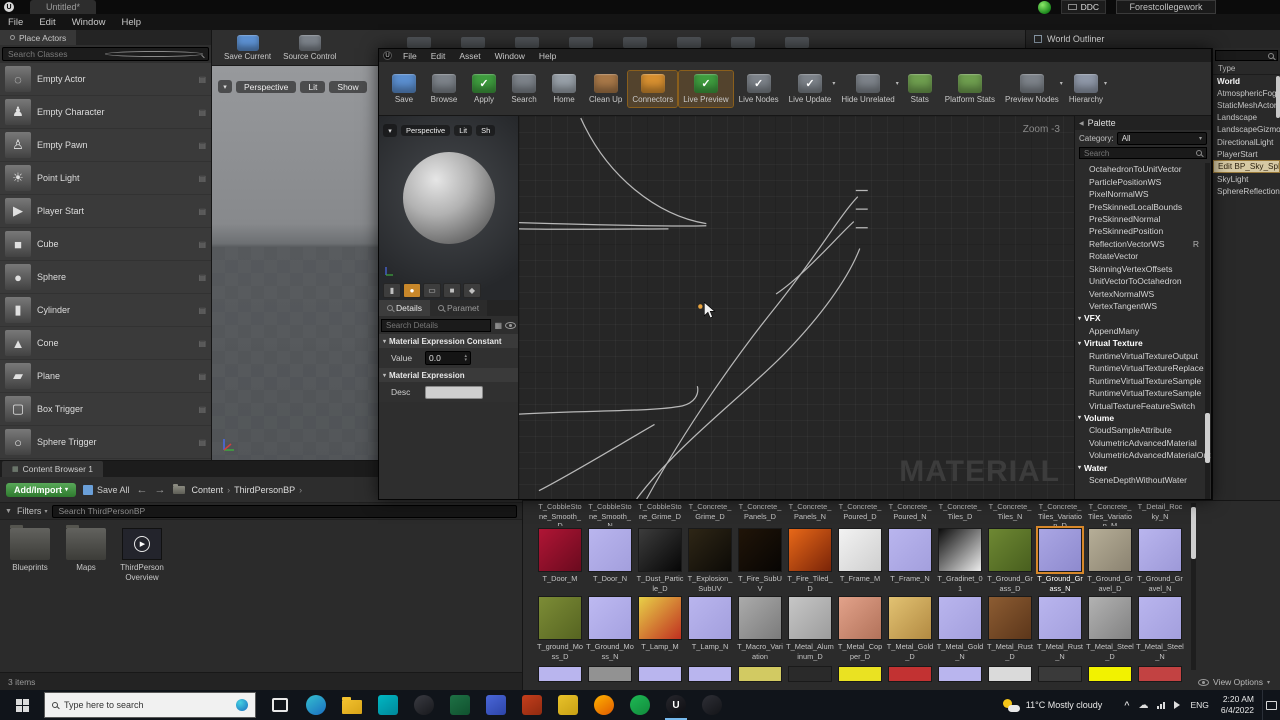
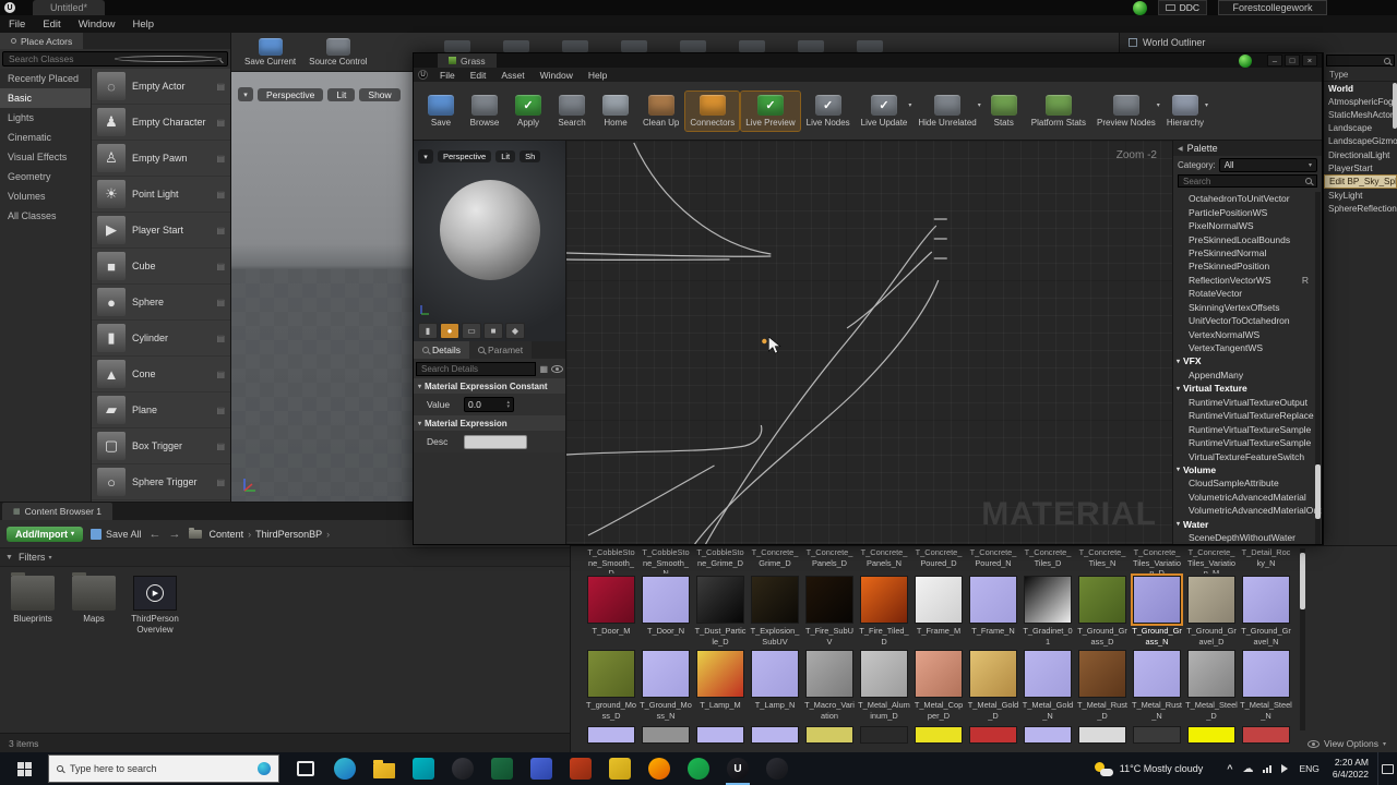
  Untitled*
  DDC
  Forestcollegework
  File
  Edit
  Window
  Help
  Save Current
  Source Control
  World Outliner
  Type
  World
  AtmosphericFog
  StaticMeshActo
  Landscape
  LandscapeGizmo
  DirectionalLight
  PlayerStart
  Edit BP_Sky_Sp
  SkyLight
  SphereReflection
  Place Actors
  Search Classes
+ Recently Placed
+ Basic
+ Lights
+ Cinematic
+ Visual Effects
+ Geometry
+ Volumes
+ All Classes
  ◌
  Empty Actor
  ▤
  ♟
  Empty Character
  ▤
  ♙
  Empty Pawn
  ▤
  ☀
  Point Light
  ▤
  ▶
  Player Start
  ▤
  ■
  Cube
  ▤
  ●
  Sphere
  ▤
  ▮
  Cylinder
  ▤
  ▲
  Cone
  ▤
  ▰
  Plane
  ▤
  ▢
  Box Trigger
  ▤
  ○
  Sphere Trigger
  ▤
  Perspective
  Lit
  Show
+ Grass
+ –
+ □
+ ×
  File
  Edit
  Asset
  Window
  Help
  Save
  Browse
  ✓
  Apply
  Search
  Home
  Clean Up
  Connectors
  ✓
  Live Preview
  ✓
  Live Nodes
  ✓
  Live Update
  Hide Unrelated
  Stats
  Platform Stats
  Preview Nodes
  Hierarchy
  Perspective
  Lit
  Sh
  ▮
  ●
  ▭
  ■
  ◆
  Details
  Paramet
  Search Details
  ▦
  Material Expression Constant
  Value
  0.0
  Material Expression
  Desc
- Zoom -3
+ Zoom -2
  MATERIAL
  Palette
  Category:
  All
  Search
  OctahedronToUnitVector
  ParticlePositionWS
  PixelNormalWS
  PreSkinnedLocalBounds
  PreSkinnedNormal
  PreSkinnedPosition
  ReflectionVectorWS
  R
  RotateVector
  SkinningVertexOffsets
  UnitVectorToOctahedron
  VertexNormalWS
  VertexTangentWS
  VFX
  AppendMany
  Virtual Texture
  RuntimeVirtualTextureOutput
  RuntimeVirtualTextureReplace
  RuntimeVirtualTextureSample
  RuntimeVirtualTextureSample
  VirtualTextureFeatureSwitch
  Volume
  CloudSampleAttribute
  VolumetricAdvancedMaterial
  VolumetricAdvancedMaterialO
  Water
  SceneDepthWithoutWater
  Content Browser 1
  Add/Import
  Save All
  ←
  →
  Content
  ›
  ThirdPersonBP
  ›
  Filters
- Search ThirdPersonBP
  Blueprints
  Maps
  ThirdPerson Overview
  3 items
  T_CobbleStone_Smooth_D
  T_CobbleStone_Smooth_N
  T_CobbleStone_Grime_D
  T_Concrete_Grime_D
  T_Concrete_Panels_D
  T_Concrete_Panels_N
  T_Concrete_Poured_D
  T_Concrete_Poured_N
  T_Concrete_Tiles_D
  T_Concrete_Tiles_N
  T_Concrete_Tiles_Variation_D
  T_Concrete_Tiles_Variation_M
  T_Detail_Rocky_N
  T_Door_M
  T_Door_N
  T_Dust_Particle_D
  T_Explosion_SubUV
  T_Fire_SubUV
  T_Fire_Tiled_D
  T_Frame_M
  T_Frame_N
  T_Gradinet_01
  T_Ground_Grass_D
  T_Ground_Grass_N
  T_Ground_Gravel_D
  T_Ground_Gravel_N
  T_ground_Moss_D
  T_Ground_Moss_N
  T_Lamp_M
  T_Lamp_N
  T_Macro_Variation
  T_Metal_Aluminum_D
  T_Metal_Copper_D
  T_Metal_Gold_D
  T_Metal_Gold_N
  T_Metal_Rust_D
  T_Metal_Rust_N
  T_Metal_Steel_D
  T_Metal_Steel_N
  View Options
  Type here to search
  U
  11°C Mostly cloudy
  ^
  ☁
  ENG
  2:20 AM
  6/4/2022
